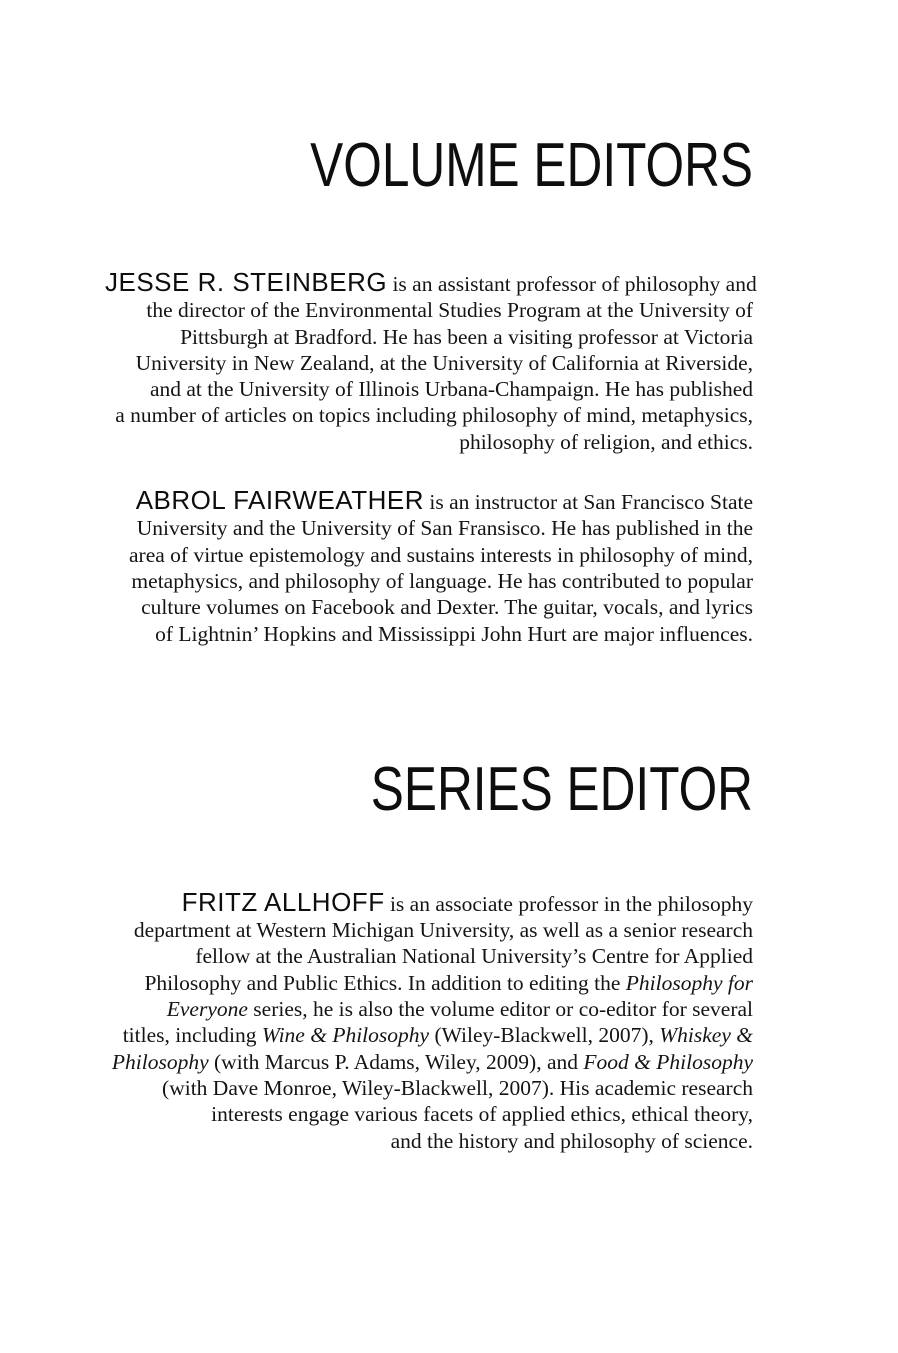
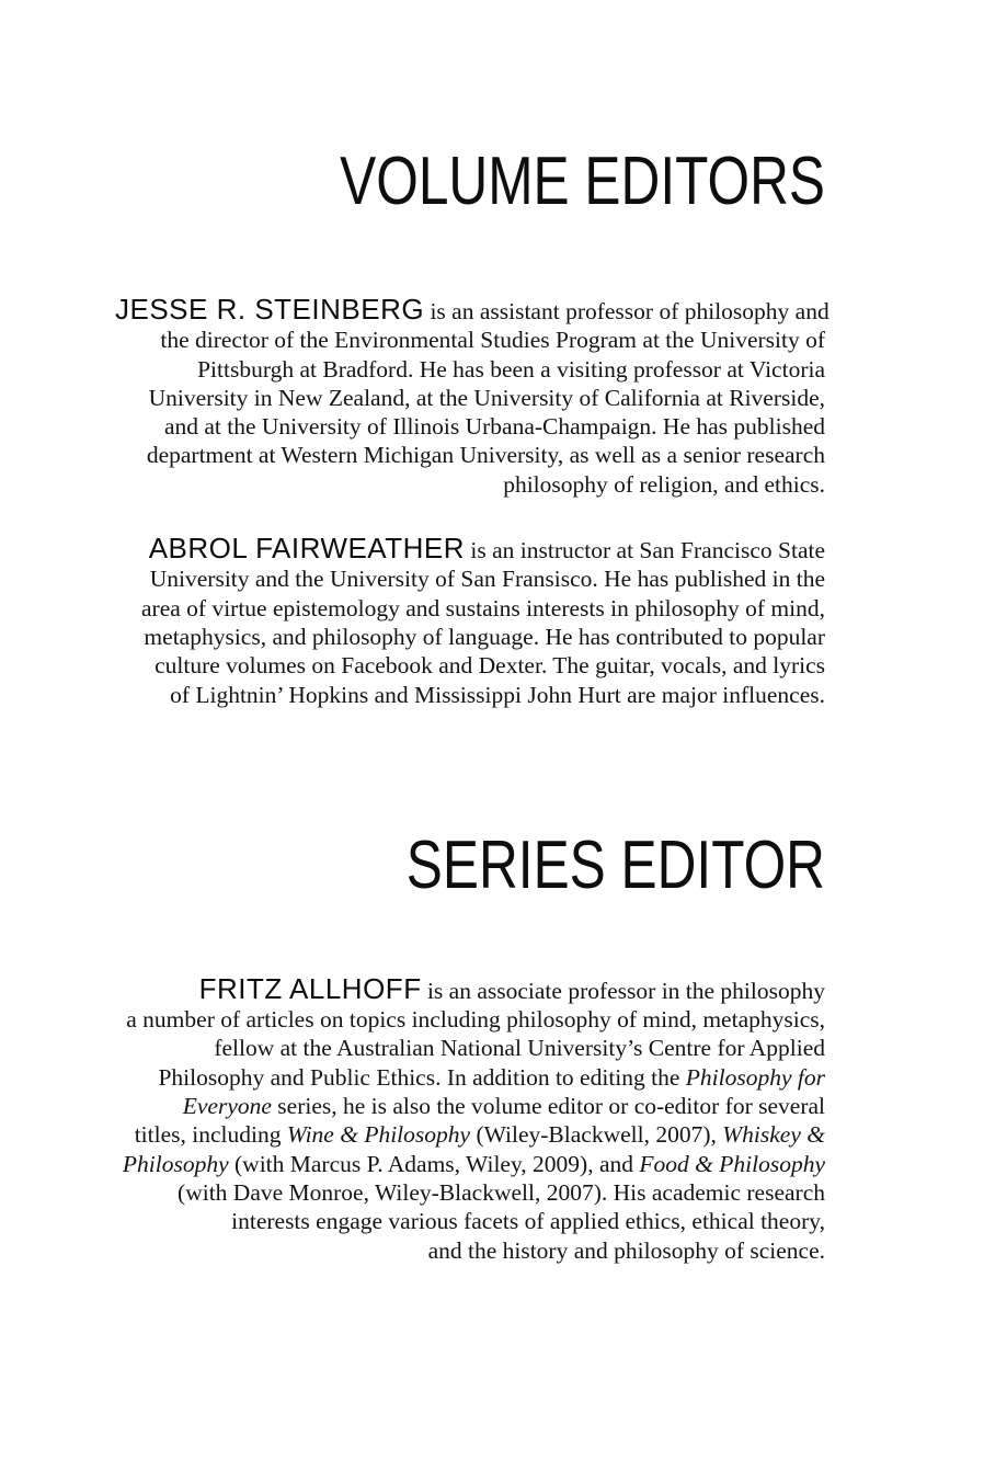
  VOLUME EDITORS
  JESSE R. STEINBERG is an assistant professor of philosophy and
  the director of the Environmental Studies Program at the University of
  Pittsburgh at Bradford. He has been a visiting professor at Victoria
  University in New Zealand, at the University of California at Riverside,
  and at the University of Illinois Urbana-Champaign. He has published
- a number of articles on topics including philosophy of mind, metaphysics,
+ department at Western Michigan University, as well as a senior research
  philosophy of religion, and ethics.
  ABROL FAIRWEATHER is an instructor at San Francisco State
  University and the University of San Fransisco. He has published in the
  area of virtue epistemology and sustains interests in philosophy of mind,
  metaphysics, and philosophy of language. He has contributed to popular
  culture volumes on Facebook and Dexter. The guitar, vocals, and lyrics
  of Lightnin’ Hopkins and Mississippi John Hurt are major influences.
  SERIES EDITOR
  FRITZ ALLHOFF is an associate professor in the philosophy
- department at Western Michigan University, as well as a senior research
+ a number of articles on topics including philosophy of mind, metaphysics,
  fellow at the Australian National University’s Centre for Applied
  Philosophy and Public Ethics. In addition to editing the Philosophy for
  Everyone series, he is also the volume editor or co-editor for several
  titles, including Wine & Philosophy (Wiley-Blackwell, 2007), Whiskey &
  Philosophy (with Marcus P. Adams, Wiley, 2009), and Food & Philosophy
  (with Dave Monroe, Wiley-Blackwell, 2007). His academic research
  interests engage various facets of applied ethics, ethical theory,
  and the history and philosophy of science.
